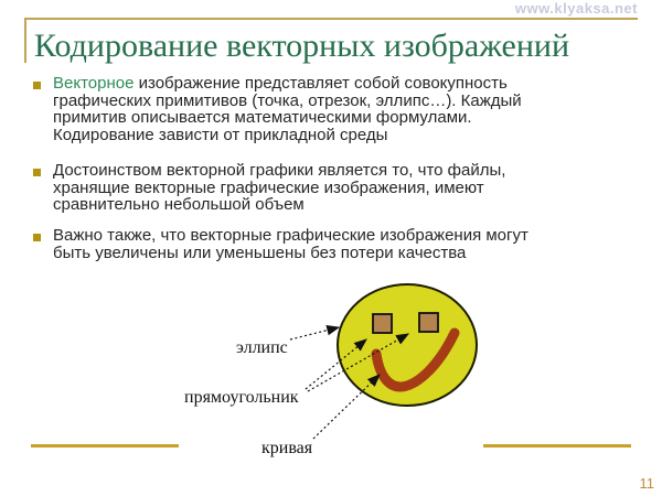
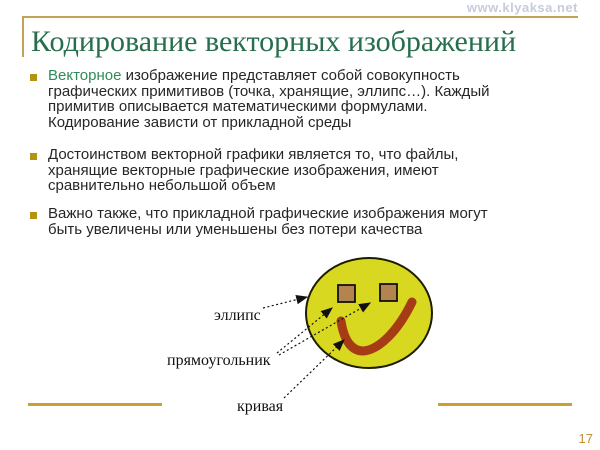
  www.klyaksa.net
  Кодирование векторных изображений
  Векторное изображение представляет собой совокупность
- графических примитивов (точка, отрезок, эллипс…). Каждый
+ графических примитивов (точка, хранящие, эллипс…). Каждый
  примитив описывается математическими формулами.
  Кодирование зависти от прикладной среды
  Достоинством векторной графики является то, что файлы,
  хранящие векторные графические изображения, имеют
  сравнительно небольшой объем
- Важно также, что векторные графические изображения могут
+ Важно также, что прикладной графические изображения могут
  быть увеличены или уменьшены без потери качества
  эллипс
  прямоугольник
  кривая
- 11
+ 17
